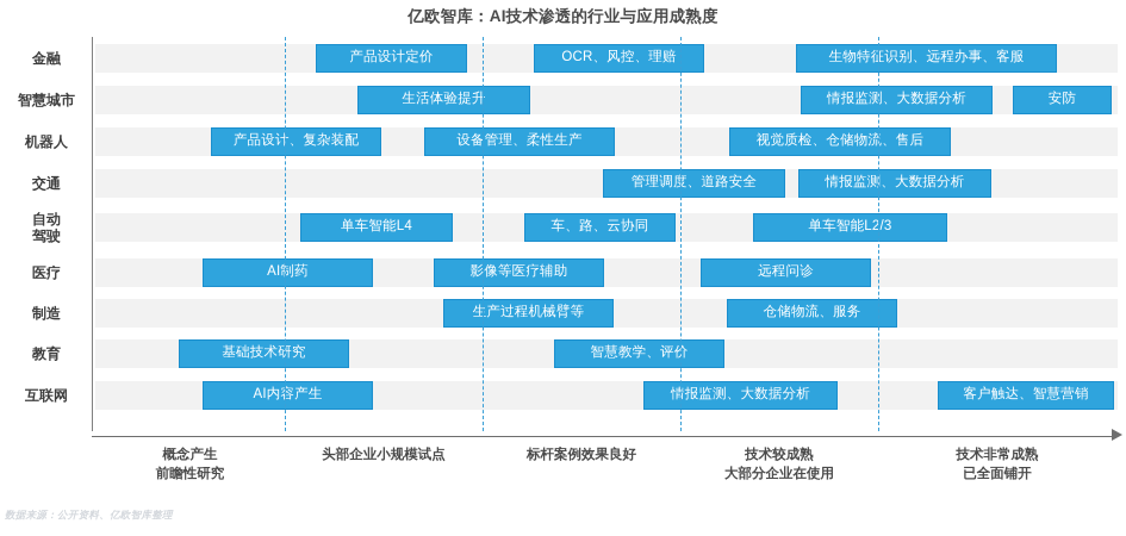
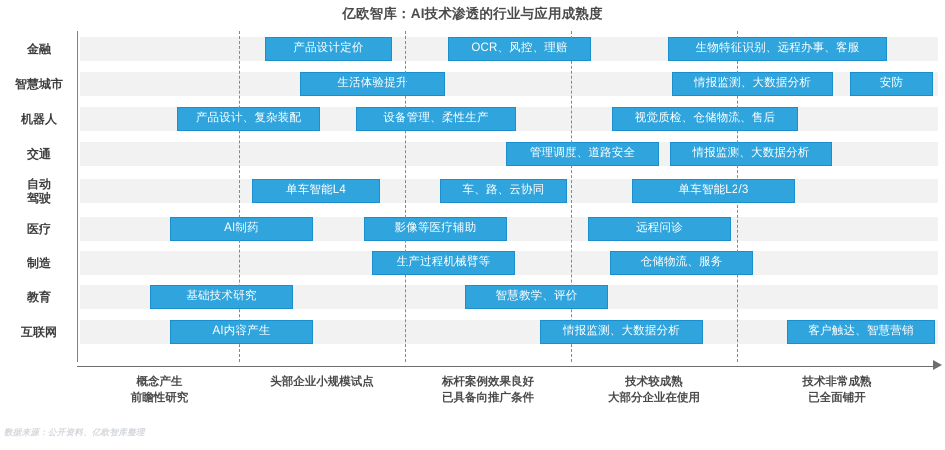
  亿欧智库：AI技术渗透的行业与应用成熟度
  金融
  智慧城市
  机器人
  交通
  自动
  驾驶
  医疗
  制造
  教育
  互联网
  产品设计定价
  OCR、风控、理赔
  生物特征识别、远程办事、客服
  生活体验提升
  情报监测、大数据分析
  安防
  产品设计、复杂装配
  设备管理、柔性生产
  视觉质检、仓储物流、售后
  管理调度、道路安全
  情报监测、大数据分析
  单车智能L4
  车、路、云协同
  单车智能L2/3
  AI制药
  影像等医疗辅助
  远程问诊
  生产过程机械臂等
  仓储物流、服务
  基础技术研究
  智慧教学、评价
  AI内容产生
  情报监测、大数据分析
  客户触达、智慧营销
  概念产生
  前瞻性研究
  头部企业小规模试点
  标杆案例效果良好
+ 已具备向推广条件
  技术较成熟
  大部分企业在使用
  技术非常成熟
  已全面铺开
  数据来源：公开资料、亿欧智库整理
